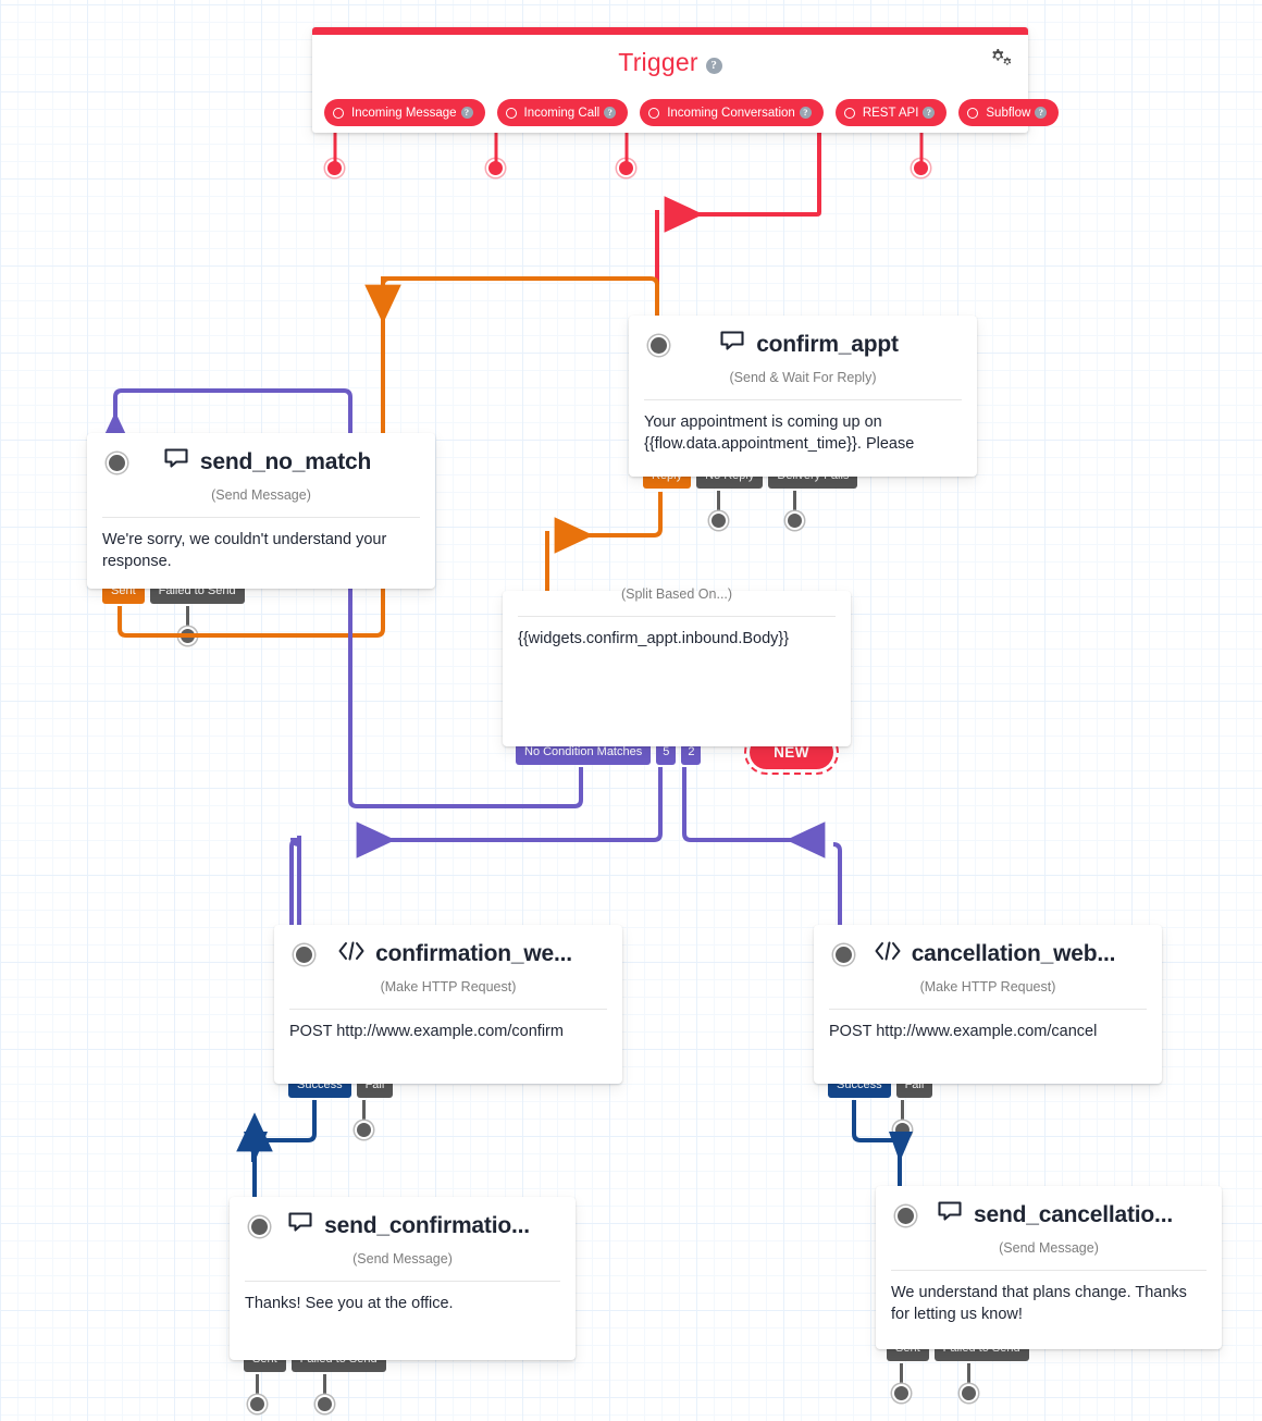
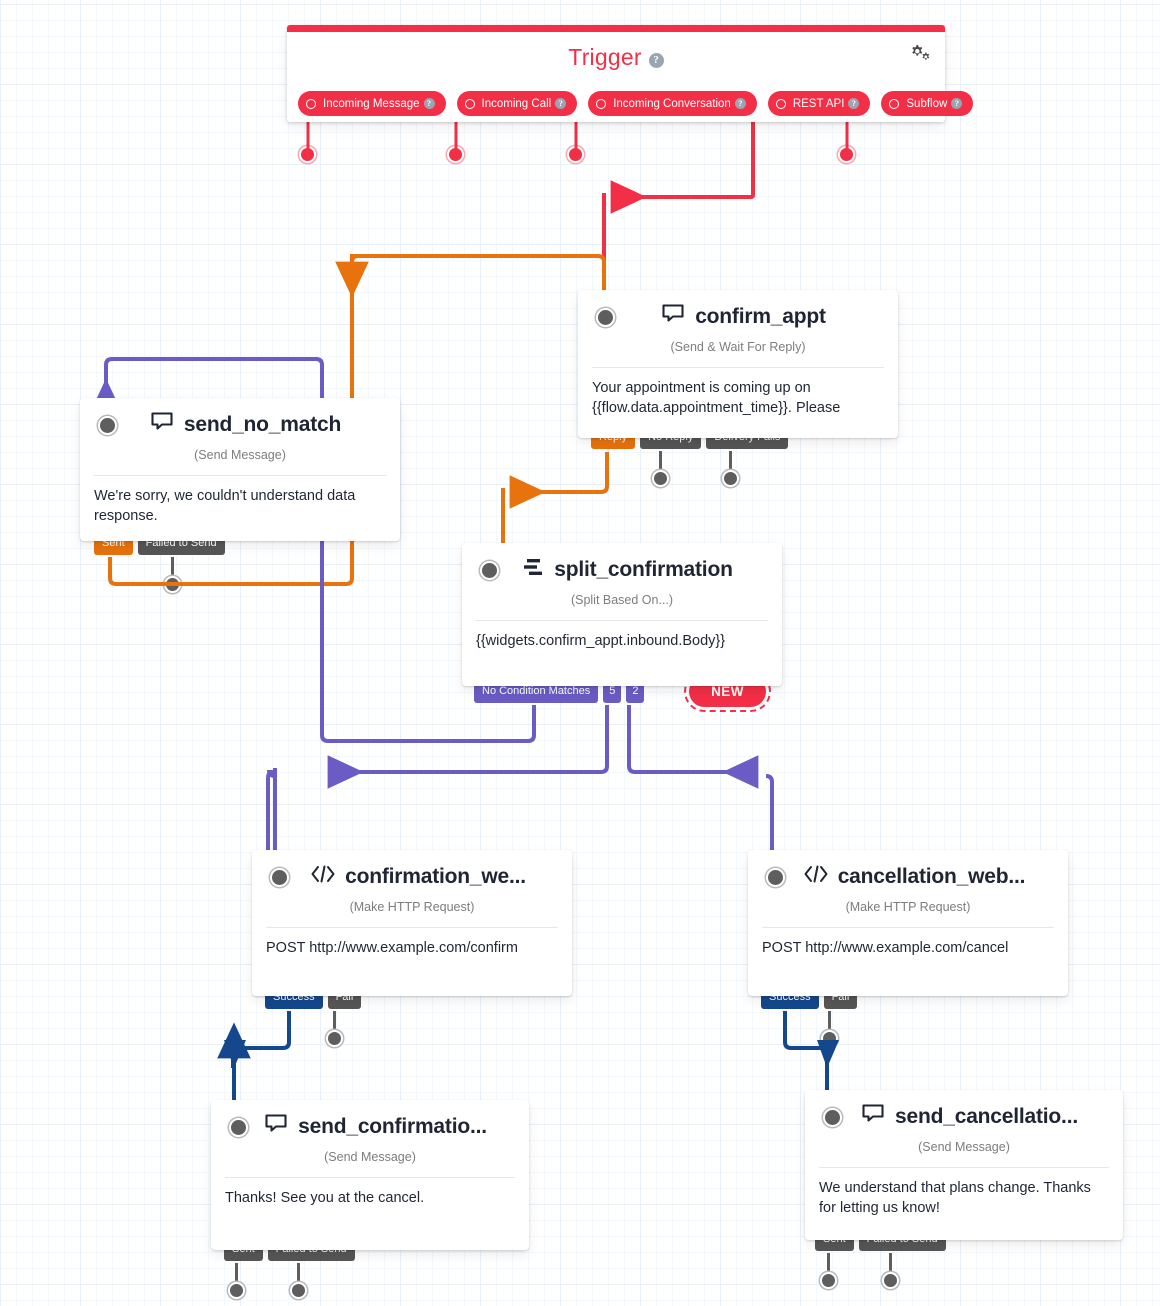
  Trigger ?
  Incoming Message
  ?
  Incoming Call
  ?
  Incoming Conversation
  ?
  REST API
  ?
  Subflow
  ?
  confirm_appt
  (Send & Wait For Reply)
  Your appointment is coming up on {{flow.data.appointment_time}}. Please
  send_no_match
  (Send Message)
- We're sorry, we couldn't understand your response.
+ We're sorry, we couldn't understand data response.
  Sent
  Failed to Send
+ split_confirmation
  (Split Based On...)
  {{widgets.confirm_appt.inbound.Body}}
  No Condition Matches
  5
  2
  NEW
  confirmation_we...
  (Make HTTP Request)
  POST http://www.example.com/confirm
  Success
  Fail
  cancellation_web...
  (Make HTTP Request)
  POST http://www.example.com/cancel
  Success
  Fail
  send_confirmatio...
  (Send Message)
- Thanks! See you at the office.
+ Thanks! See you at the cancel.
  send_cancellatio...
  (Send Message)
  We understand that plans change. Thanks for letting us know!
